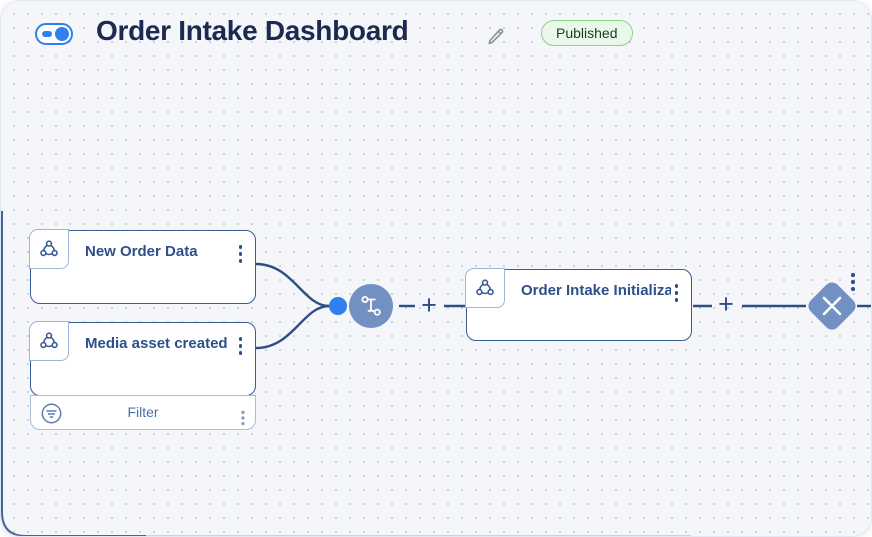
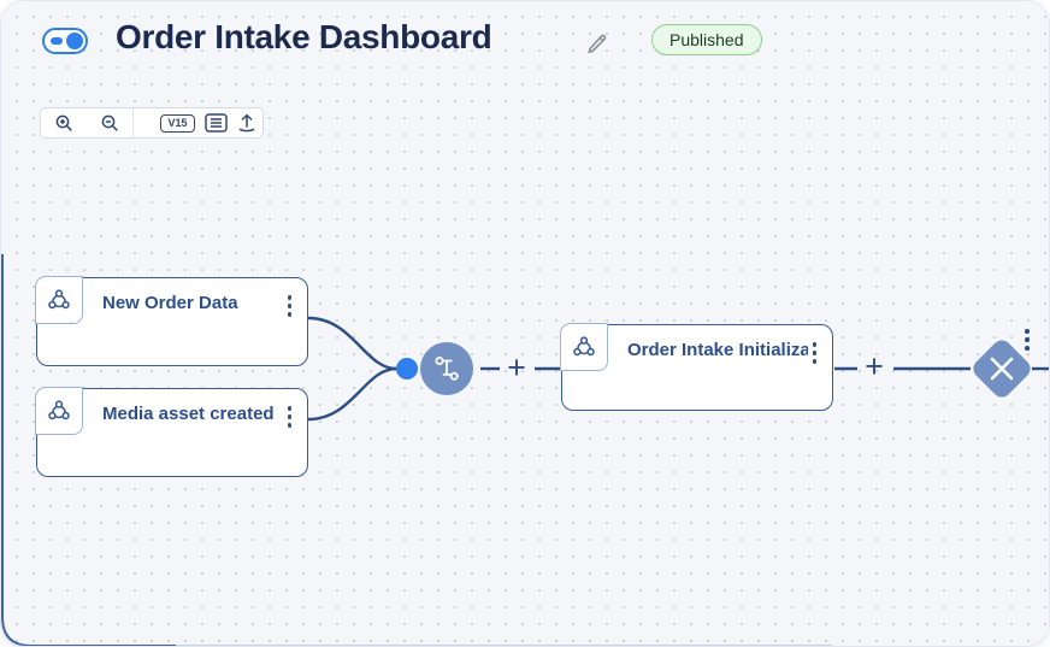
  Order Intake Dashboard
  Published
+ V15
  New Order Data
  Media asset created
- Filter
  +
  +
  Order Intake Initializa
